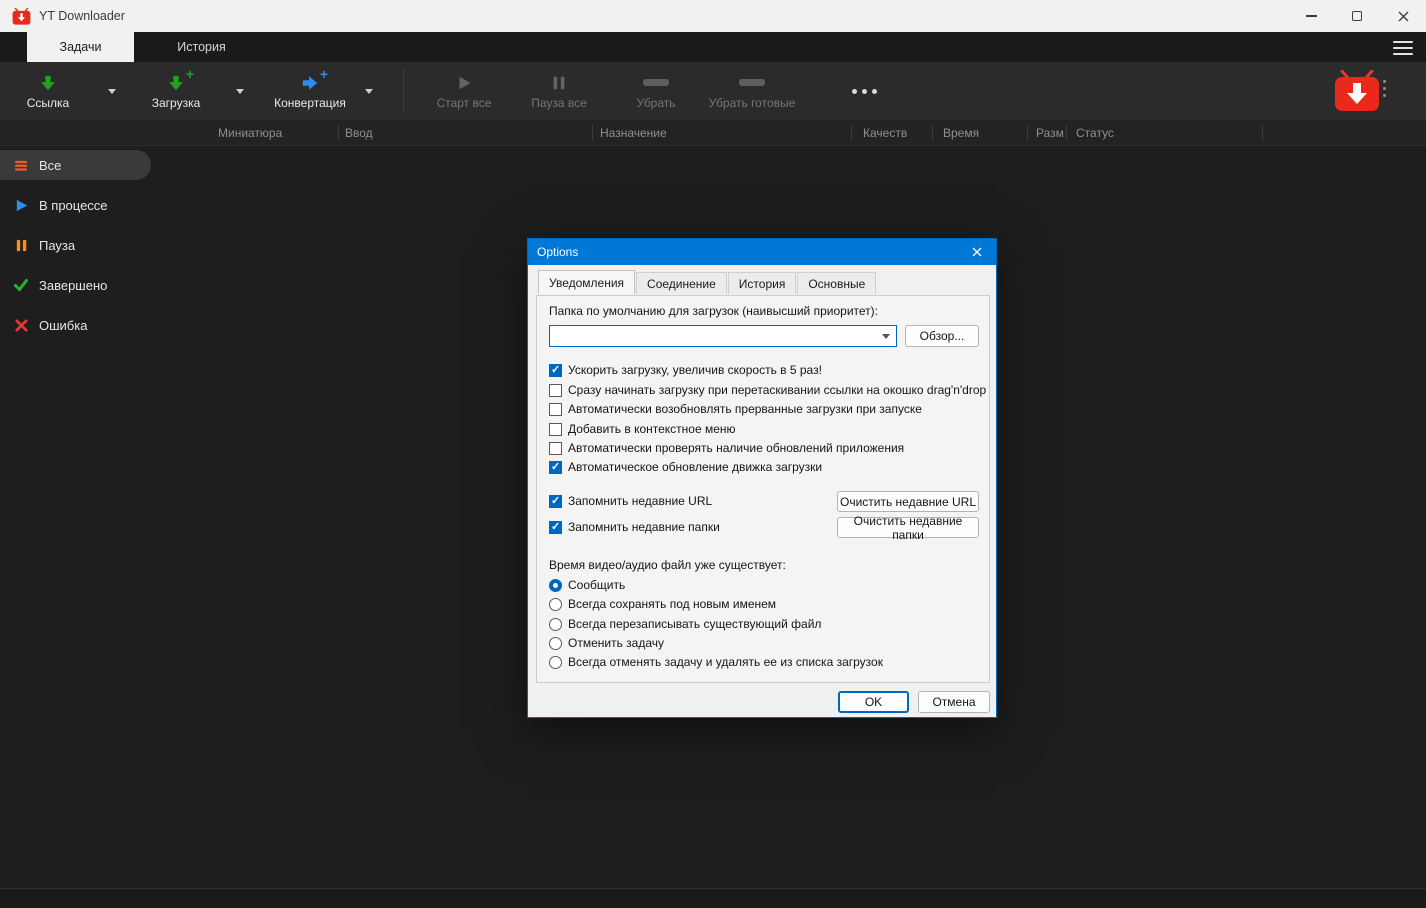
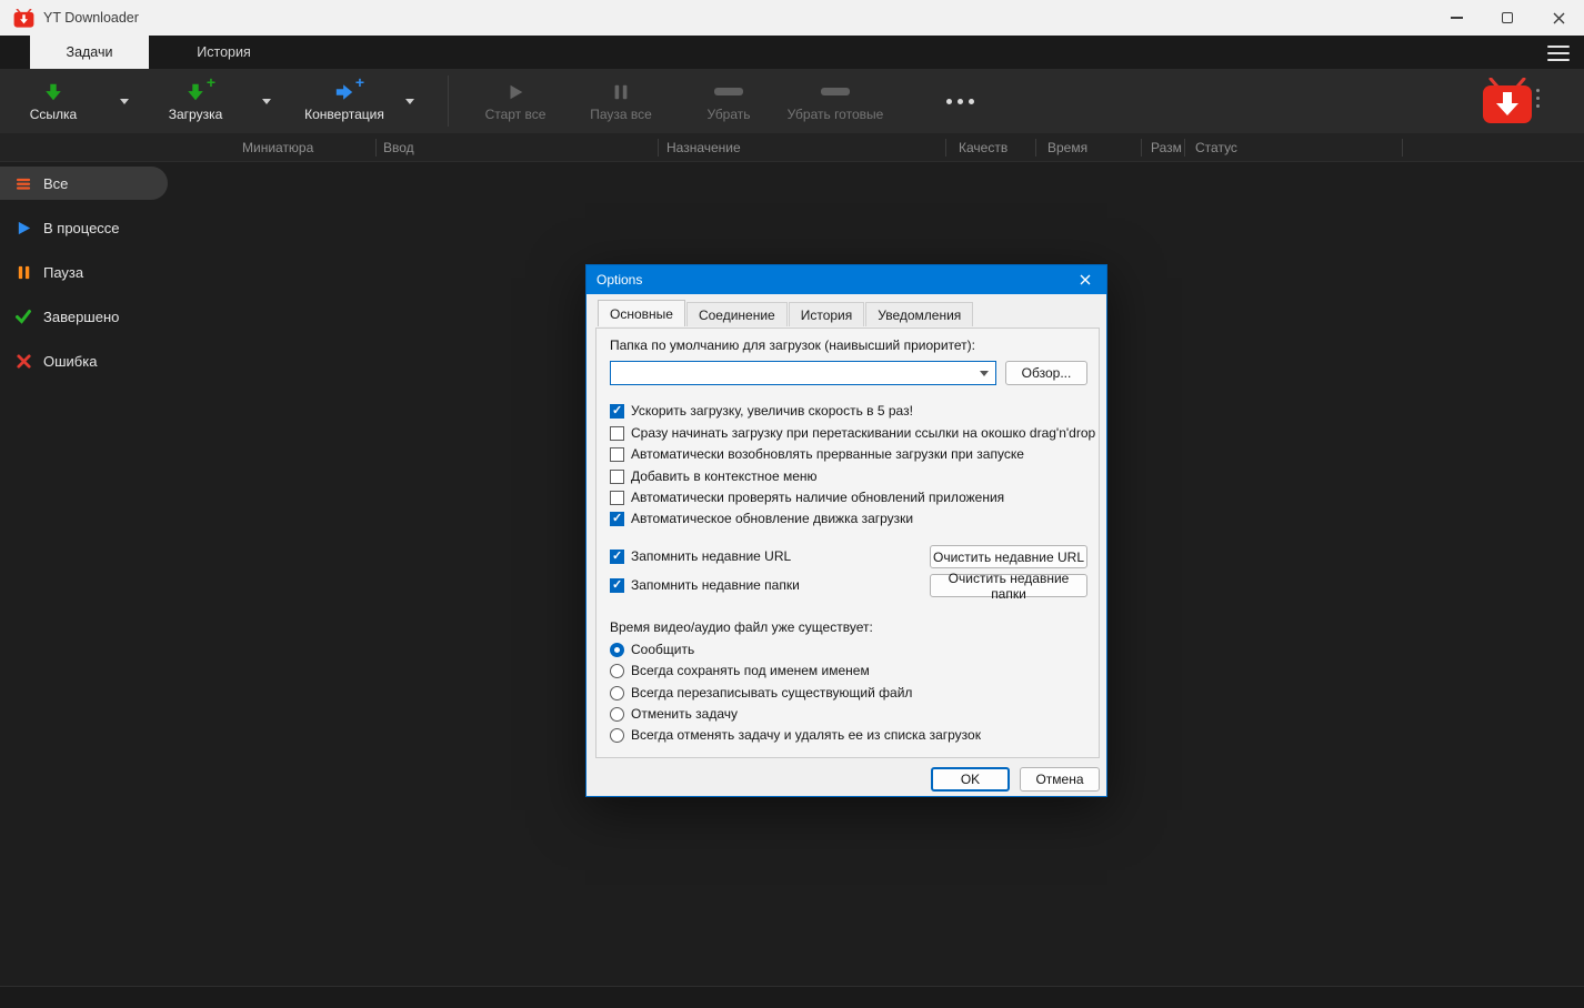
  YT Downloader
  Задачи
  История
  Ссылка
  +
  Загрузка
  +
  Конвертация
  Старт все
  Пауза все
  Убрать
  Убрать готовые
  Миниатюра
  Ввод
  Назначение
  Качеств
  Время
  Разм
  Статус
  Все
  В процессе
  Пауза
  Завершено
  Ошибка
  Options
- Уведомления
+ Основные
  Соединение
  История
- Основные
+ Уведомления
  Папка по умолчанию для загрузок (наивысший приоритет):
  Обзор...
  Ускорить загрузку, увеличив скорость в 5 раз!
  Сразу начинать загрузку при перетаскивании ссылки на окошко drag'n'drop
  Автоматически возобновлять прерванные загрузки при запуске
  Добавить в контекстное меню
  Автоматически проверять наличие обновлений приложения
  Автоматическое обновление движка загрузки
  Запомнить недавние URL
  Очистить недавние URL
  Запомнить недавние папки
  Очистить недавние папки
  Время видео/аудио файл уже существует:
  Сообщить
- Всегда сохранять под новым именем
+ Всегда сохранять под именем именем
  Всегда перезаписывать существующий файл
  Отменить задачу
  Всегда отменять задачу и удалять ее из списка загрузок
  OK
  Отмена
